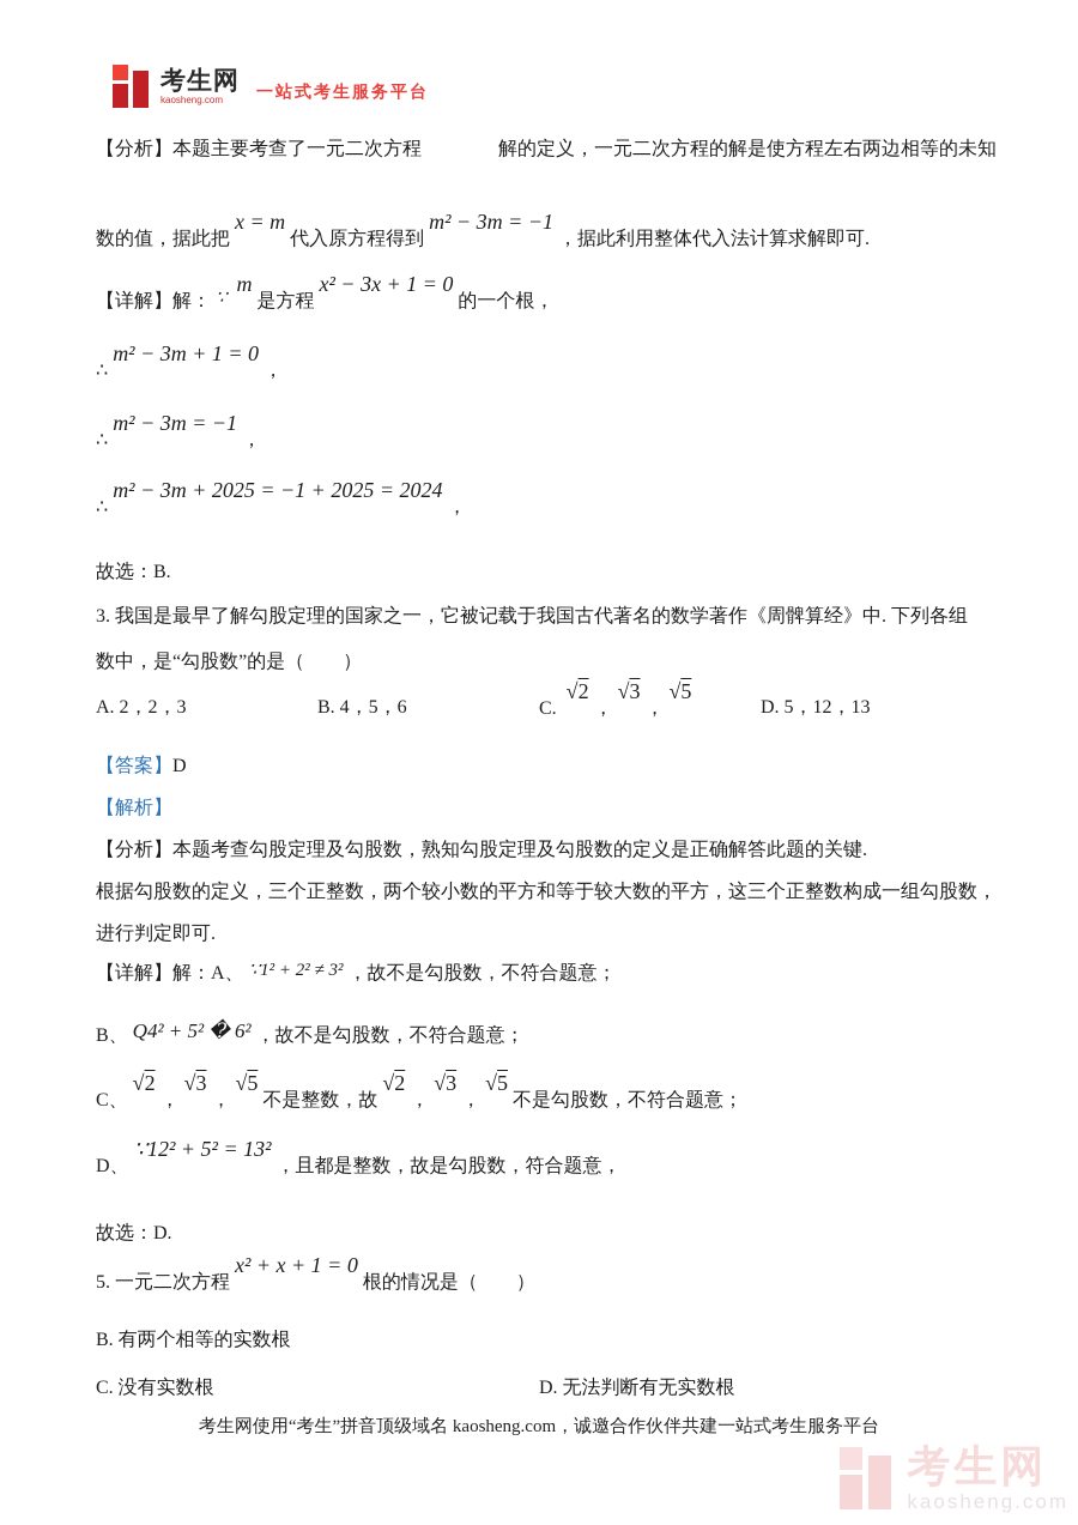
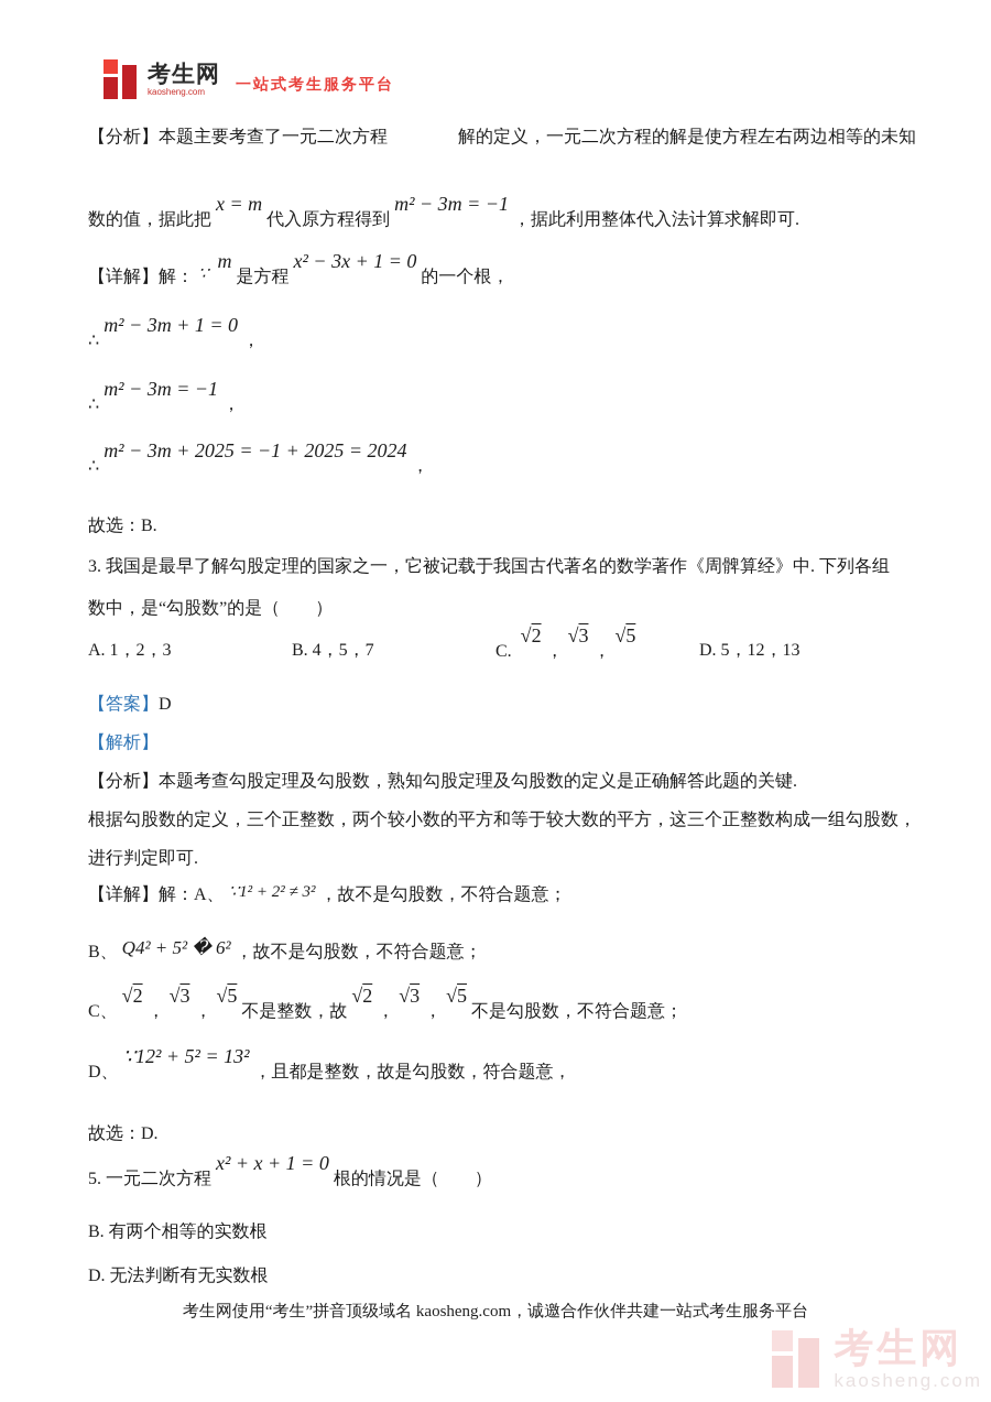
  考生网
  kaosheng.com
  一站式考生服务平台
  【分析】本题主要考查了一元二次方程 解的定义，一元二次方程的解是使方程左右两边相等的未知
  数的值，据此把x = m代入原方程得到m² − 3m = −1，据此利用整体代入法计算求解即可.
  【详解】解： ∵m是方程x² − 3x + 1 = 0的一个根，
  ∴m² − 3m + 1 = 0，
  ∴m² − 3m = −1，
  ∴m² − 3m + 2025 = −1 + 2025 = 2024，
  故选：B.
  3. 我国是最早了解勾股定理的国家之一，它被记载于我国古代著名的数学著作《周髀算经》中. 下列各组
  数中，是“勾股数”的是（ ）
- A. 2，2，3
+ A. 1，2，3
- B. 4，5，6
+ B. 4，5，7
  C. √2，√3，√5
  D. 5，12，13
  【答案】D
  【解析】
  【分析】本题考查勾股定理及勾股数，熟知勾股定理及勾股数的定义是正确解答此题的关键.
  根据勾股数的定义，三个正整数，两个较小数的平方和等于较大数的平方，这三个正整数构成一组勾股数，
  进行判定即可.
  【详解】解：A、 ∵1² + 2² ≠ 3² ，故不是勾股数，不符合题意；
  B、 Q4² + 5² � 6² ，故不是勾股数，不符合题意；
  C、√2，√3，√5不是整数，故√2，√3，√5不是勾股数，不符合题意；
  D、∵12² + 5² = 13²，且都是整数，故是勾股数，符合题意，
  故选：D.
  5. 一元二次方程x² + x + 1 = 0根的情况是（ ）
  B. 有两个相等的实数根
- C. 没有实数根
  D. 无法判断有无实数根
  考生网使用“考生”拼音顶级域名 kaosheng.com，诚邀合作伙伴共建一站式考生服务平台
  考生网
  kaosheng.com
